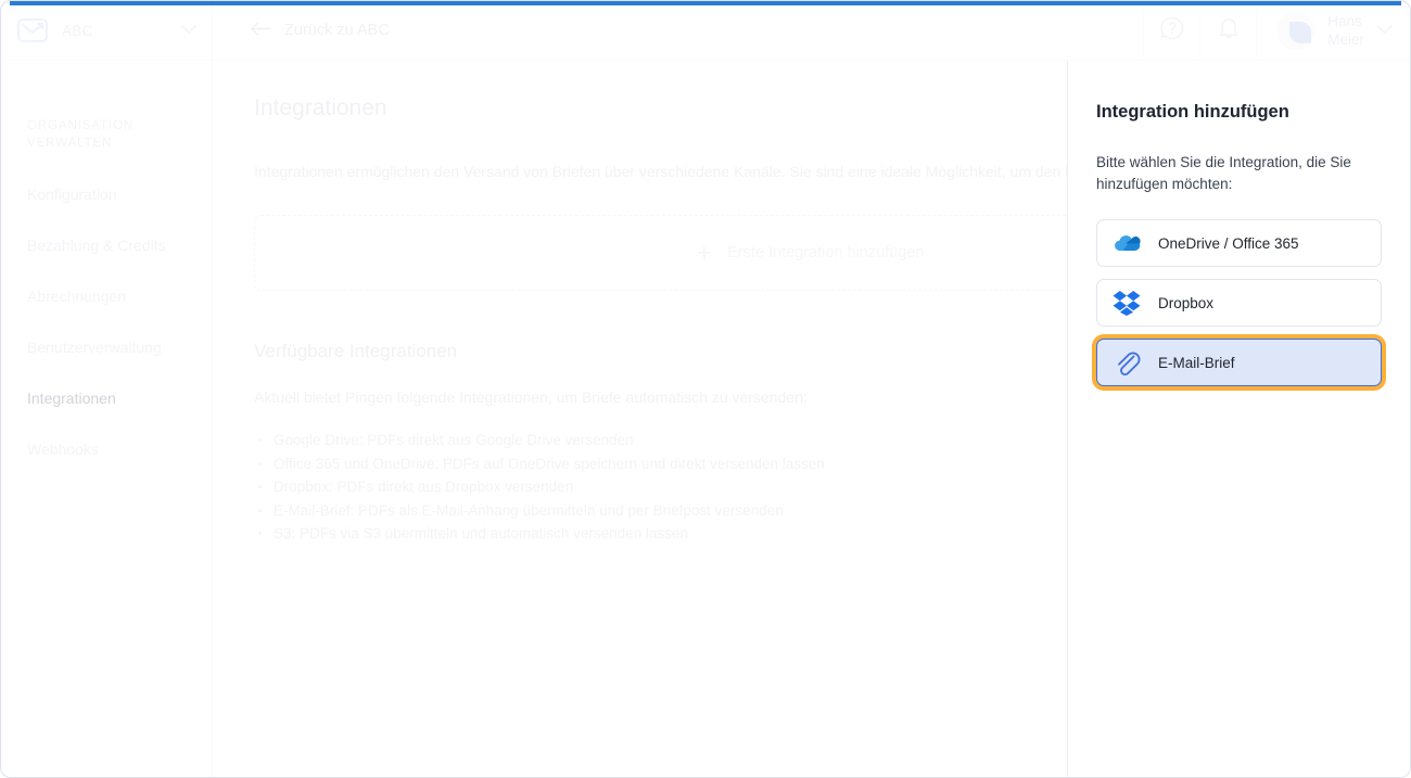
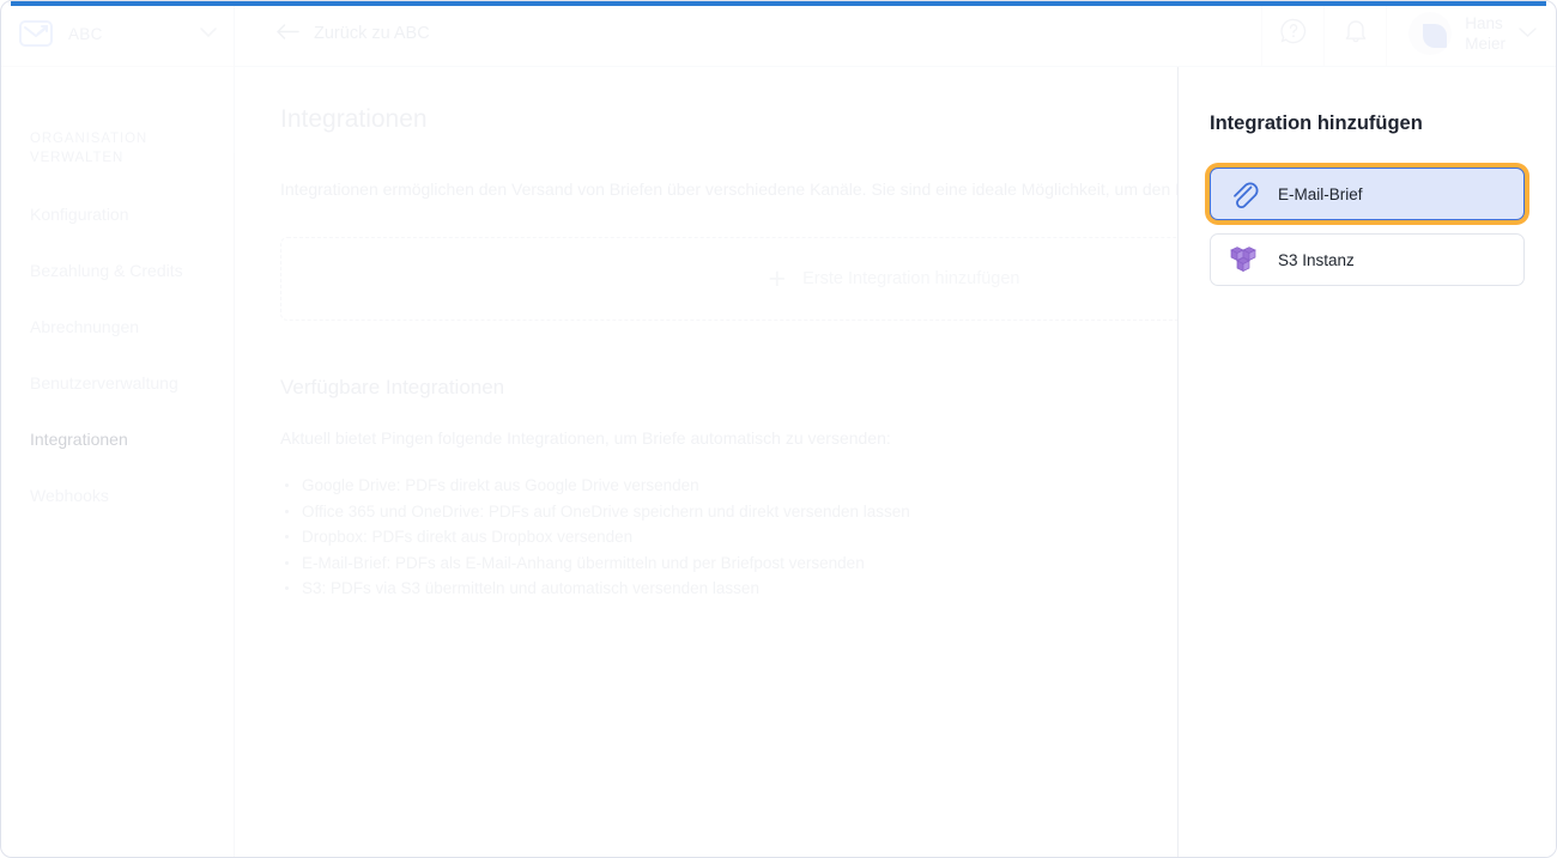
  Integrationen
  Integration hinzufügen
- Bitte wählen Sie die Integration, die Sie hinzufügen möchten:
- OneDrive / Office 365
- Dropbox
  E-Mail-Brief
+ S3 Instanz
